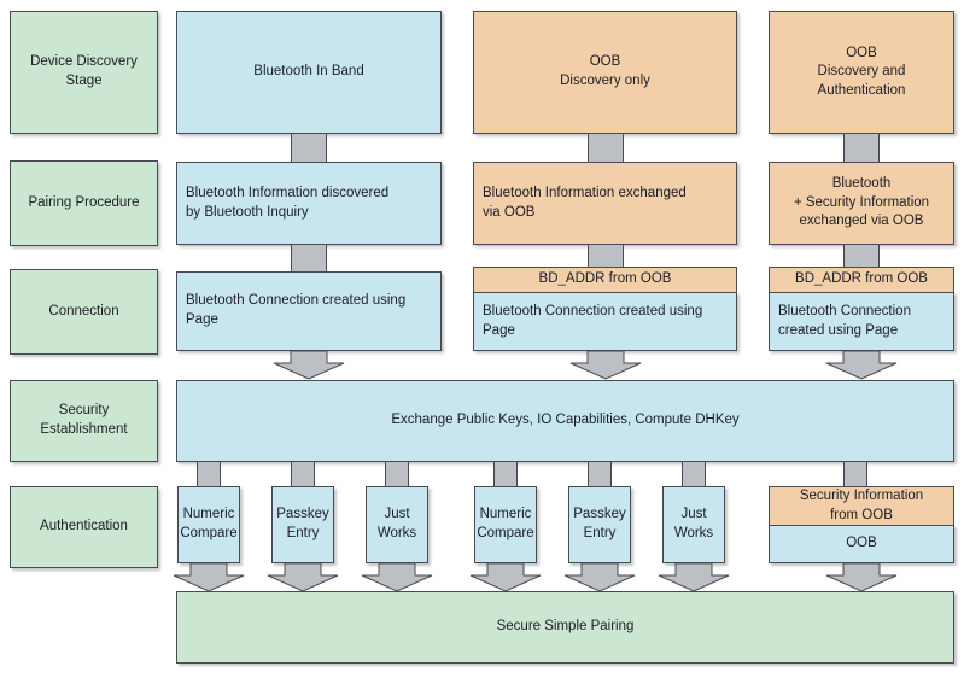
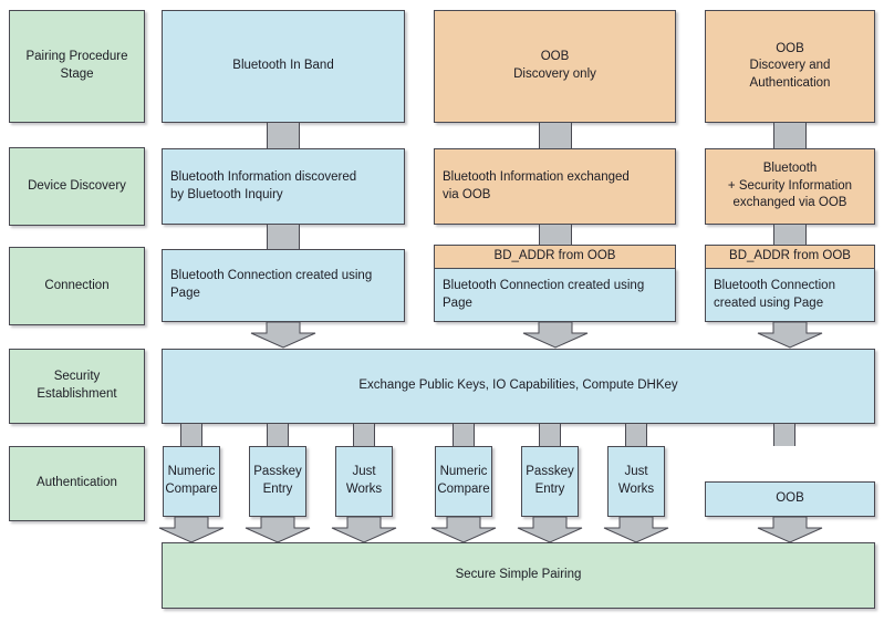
- Device Discovery
+ Pairing Procedure
  Stage
- Pairing Procedure
+ Device Discovery
  Connection
  Security
  Establishment
  Authentication
  Bluetooth In Band
  Bluetooth Information discovered
  by Bluetooth Inquiry
  Bluetooth Connection created using
  Page
  OOB
  Discovery only
  Bluetooth Information exchanged
  via OOB
  BD_ADDR from OOB
  Bluetooth Connection created using
  Page
  OOB
  Discovery and
  Authentication
  Bluetooth
  + Security Information
  exchanged via OOB
  BD_ADDR from OOB
  Bluetooth Connection
  created using Page
  Exchange Public Keys, IO Capabilities, Compute DHKey
  Numeric
  Compare
  Passkey
  Entry
  Just
  Works
  Numeric
  Compare
  Passkey
  Entry
  Just
  Works
- Security Information
- from OOB
  OOB
  Secure Simple Pairing
